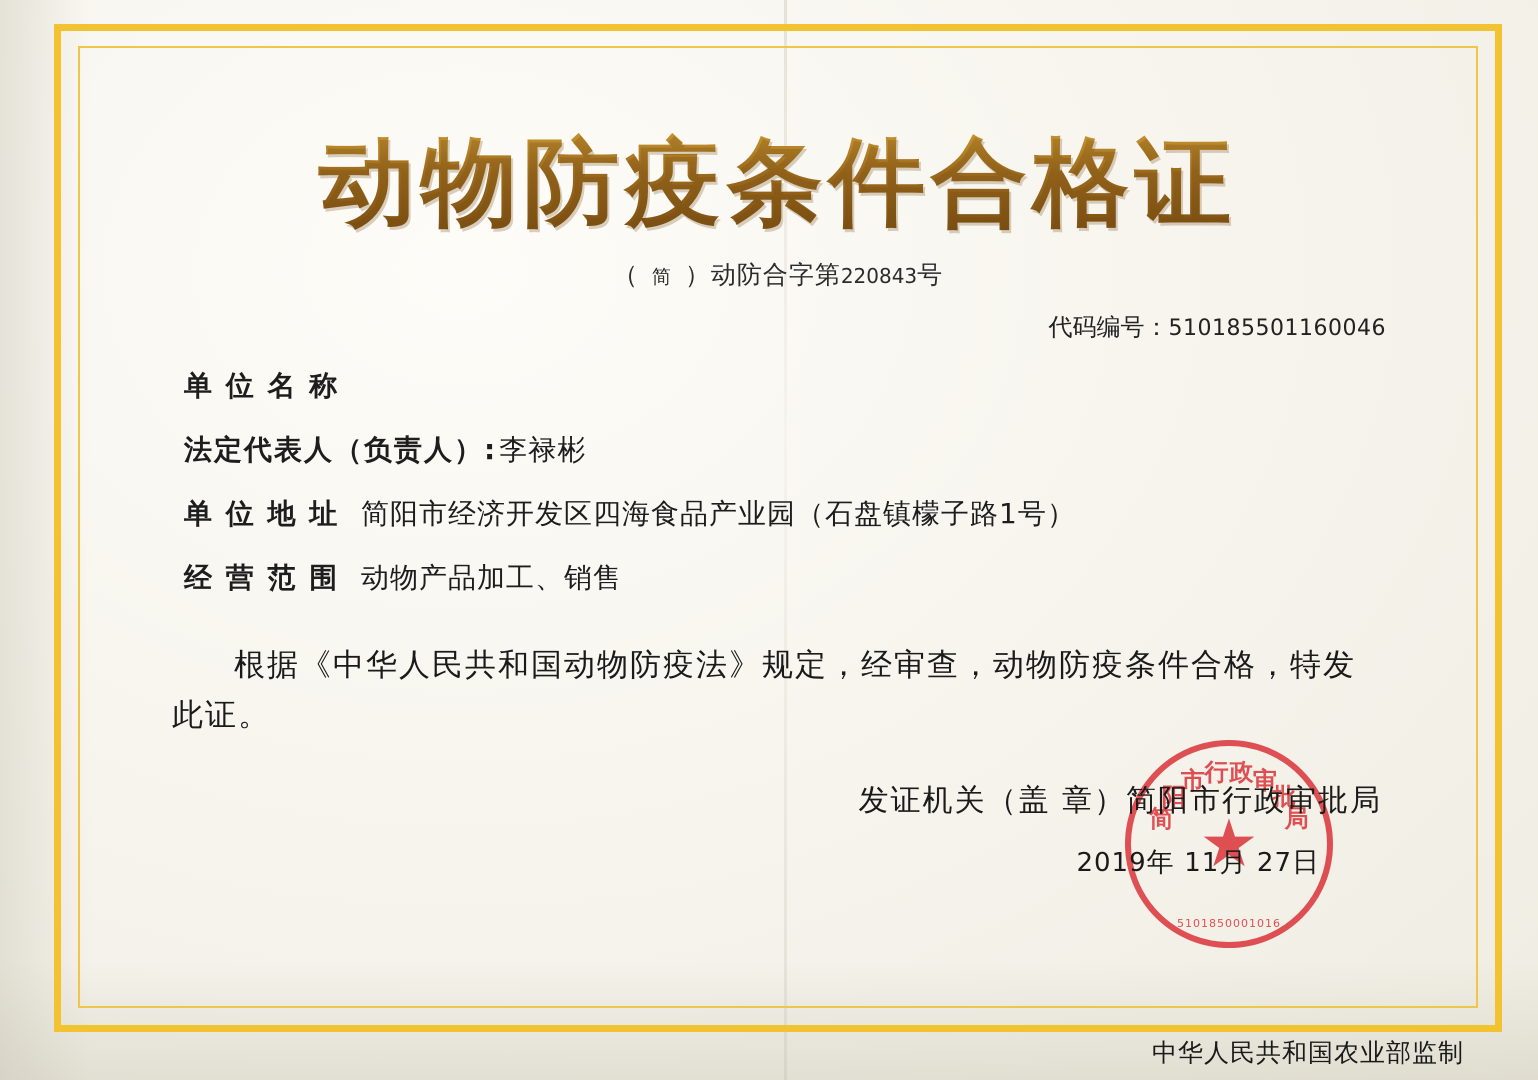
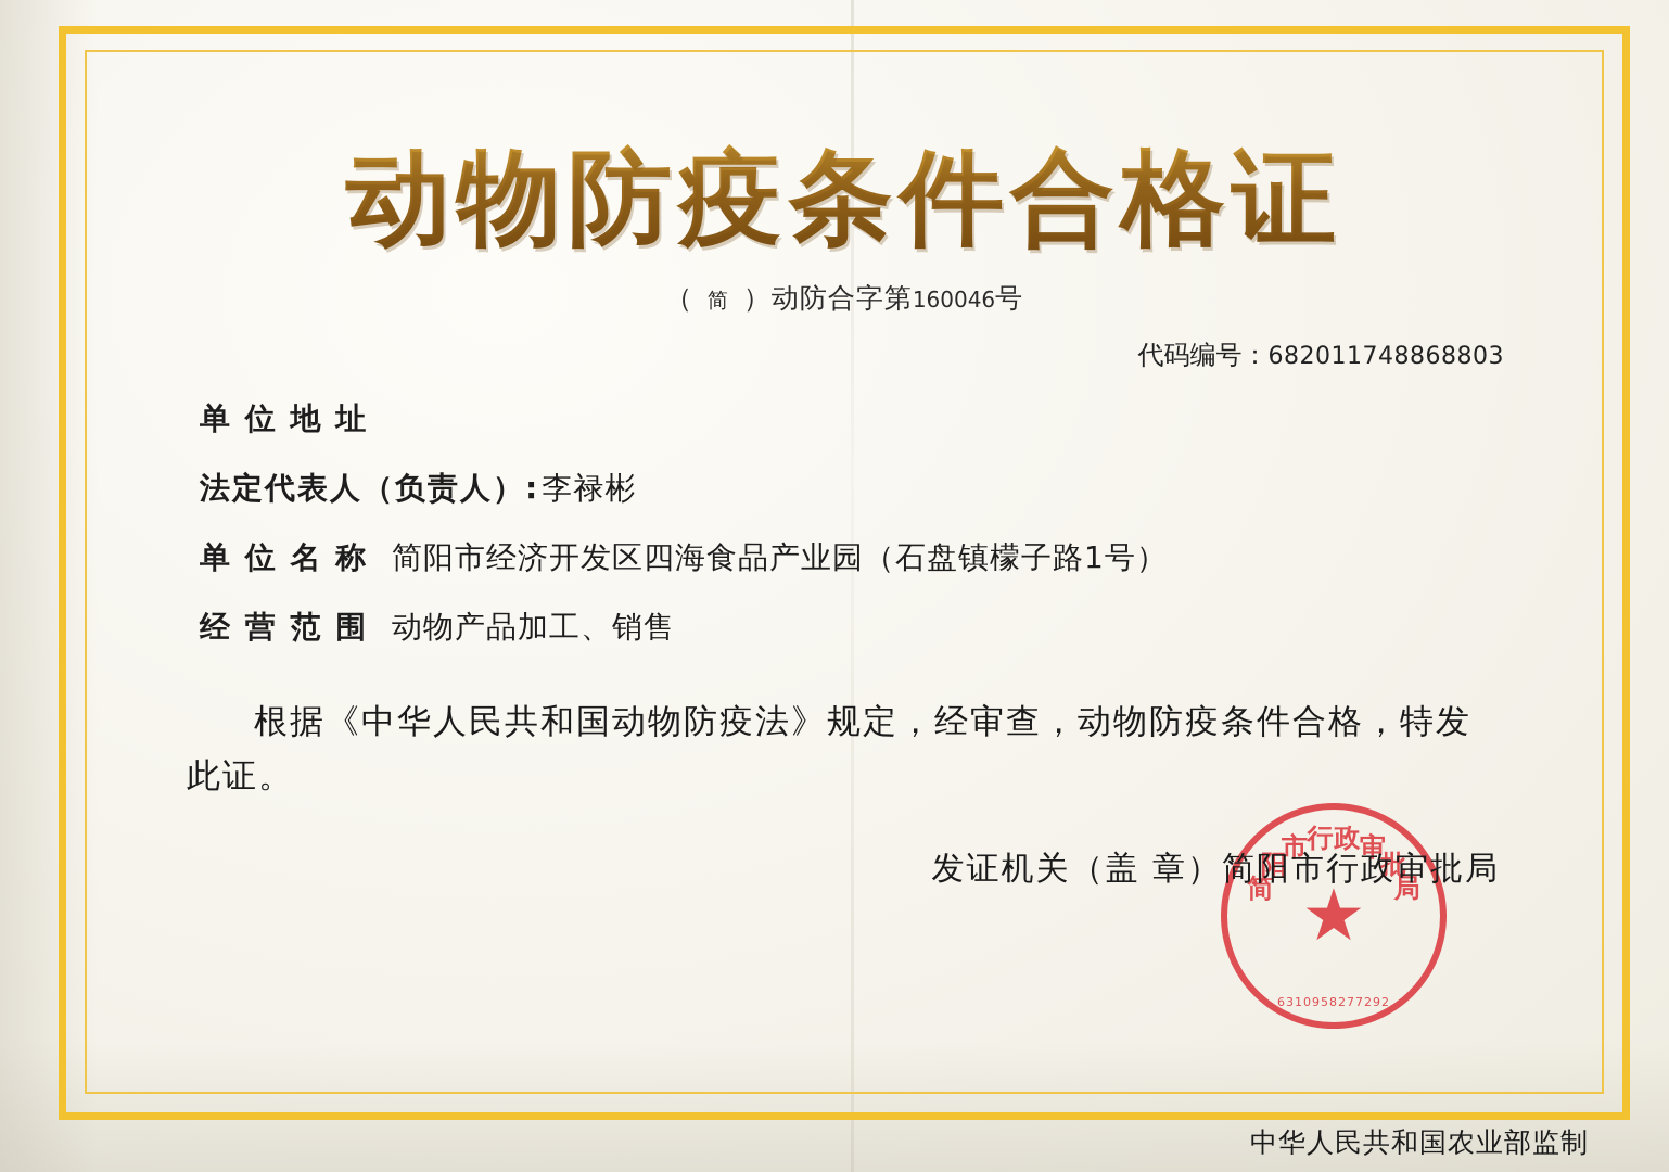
  动物防疫条件合格证
- （ 简 ）动防合字第220843号
+ （ 简 ）动防合字第160046号
- 代码编号：510185501160046
+ 代码编号：682011748868803
- 单 位 名 称
+ 单 位 地 址
  法定代表人（负责人）:
  李禄彬
- 单 位 地 址
+ 单 位 名 称
  简阳市经济开发区四海食品产业园（石盘镇檬子路1号）
  经 营 范 围
  动物产品加工、销售
  根据《中华人民共和国动物防疫法》规定，经审查，动物防疫条件合格，特发此证。
  发证机关（盖 章）简阳市行政审批局
- 2019年 11月 27日
  简
  阳
  市
  行
  政
  审
  批
  局
  ★
- 5101850001016
+ 6310958277292
  中华人民共和国农业部监制
